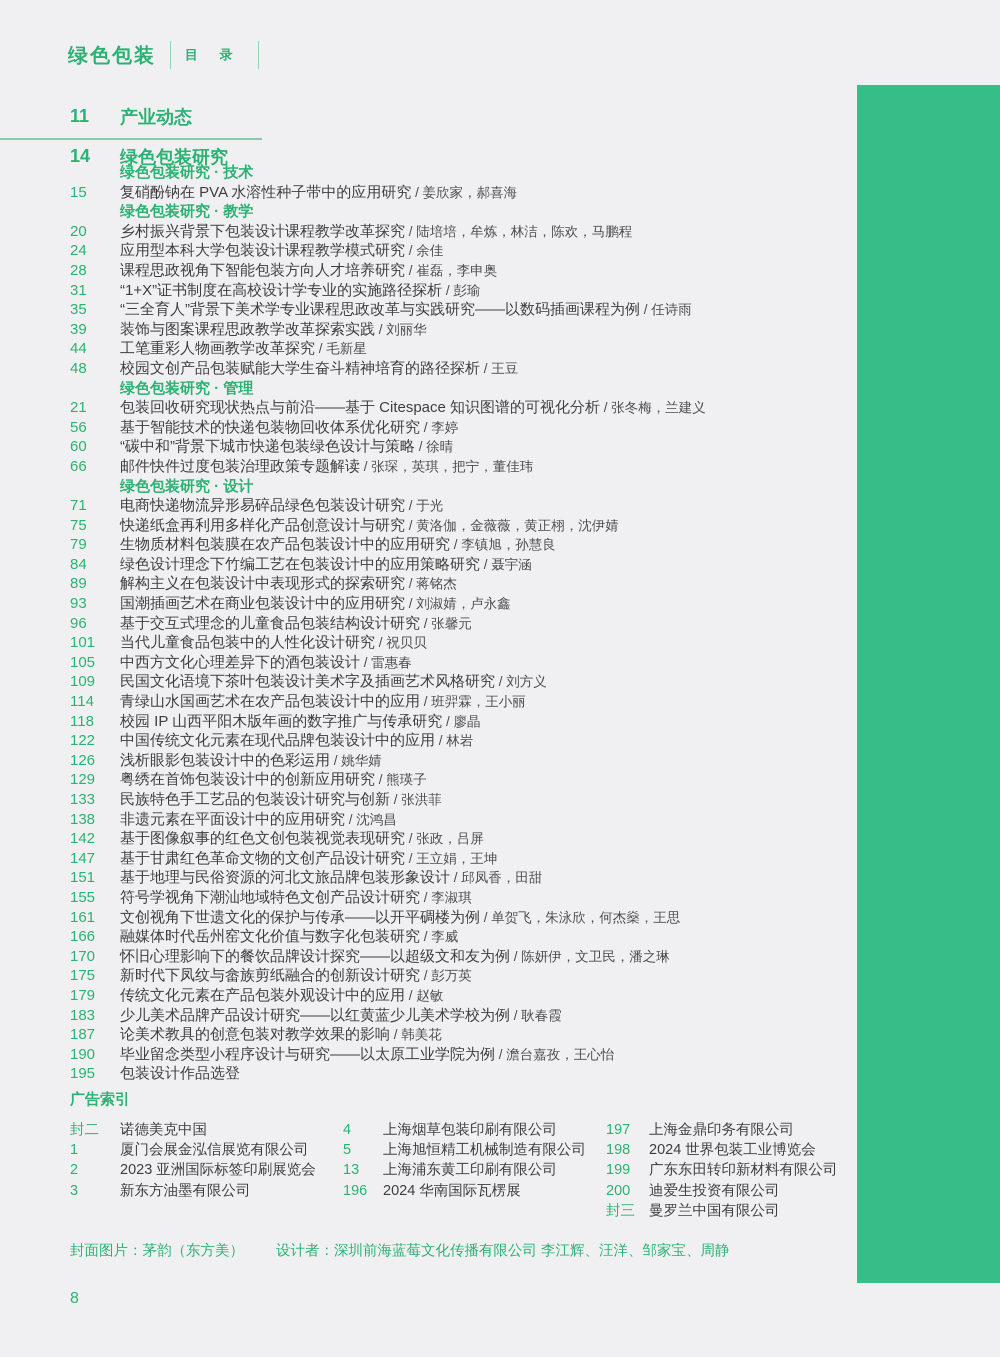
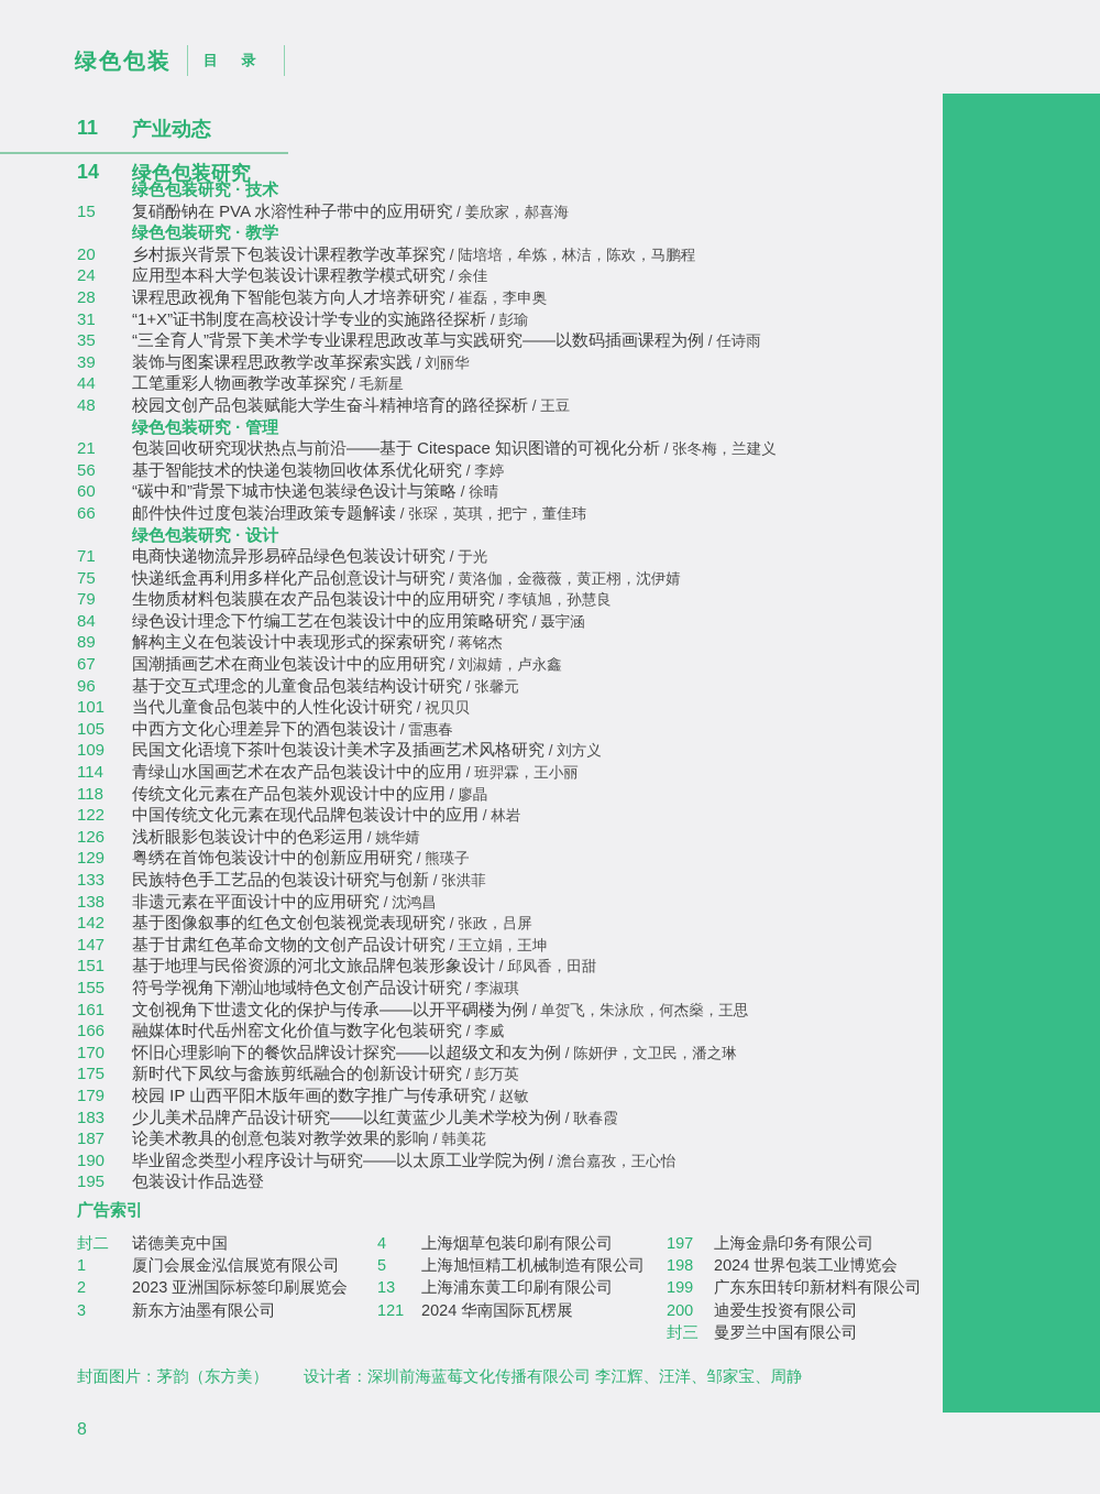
  绿色包装
  目 录
  11
  产业动态
  14
  绿色包装研究
  绿色包装研究 · 技术
  15
  复硝酚钠在 PVA 水溶性种子带中的应用研究 / 姜欣家，郝喜海
  绿色包装研究 · 教学
  20
  乡村振兴背景下包装设计课程教学改革探究 / 陆培培，牟炼，林洁，陈欢，马鹏程
  24
  应用型本科大学包装设计课程教学模式研究 / 余佳
  28
  课程思政视角下智能包装方向人才培养研究 / 崔磊，李申奥
  31
  “1+X”证书制度在高校设计学专业的实施路径探析 / 彭瑜
  35
  “三全育人”背景下美术学专业课程思政改革与实践研究——以数码插画课程为例 / 任诗雨
  39
  装饰与图案课程思政教学改革探索实践 / 刘丽华
  44
  工笔重彩人物画教学改革探究 / 毛新星
  48
  校园文创产品包装赋能大学生奋斗精神培育的路径探析 / 王豆
  绿色包装研究 · 管理
  21
  包装回收研究现状热点与前沿——基于 Citespace 知识图谱的可视化分析 / 张冬梅，兰建义
  56
  基于智能技术的快递包装物回收体系优化研究 / 李婷
  60
  “碳中和”背景下城市快递包装绿色设计与策略 / 徐晴
  66
  邮件快件过度包装治理政策专题解读 / 张琛，英琪，把宁，董佳玮
  绿色包装研究 · 设计
  71
  电商快递物流异形易碎品绿色包装设计研究 / 于光
  75
  快递纸盒再利用多样化产品创意设计与研究 / 黄洛伽，金薇薇，黄正栩，沈伊婧
  79
  生物质材料包装膜在农产品包装设计中的应用研究 / 李镇旭，孙慧良
  84
  绿色设计理念下竹编工艺在包装设计中的应用策略研究 / 聂宇涵
  89
  解构主义在包装设计中表现形式的探索研究 / 蒋铭杰
- 93
+ 67
  国潮插画艺术在商业包装设计中的应用研究 / 刘淑婧，卢永鑫
  96
  基于交互式理念的儿童食品包装结构设计研究 / 张馨元
  101
  当代儿童食品包装中的人性化设计研究 / 祝贝贝
  105
  中西方文化心理差异下的酒包装设计 / 雷惠春
  109
  民国文化语境下茶叶包装设计美术字及插画艺术风格研究 / 刘方义
  114
  青绿山水国画艺术在农产品包装设计中的应用 / 班羿霖，王小丽
  118
- 校园 IP 山西平阳木版年画的数字推广与传承研究 / 廖晶
+ 传统文化元素在产品包装外观设计中的应用 / 廖晶
  122
  中国传统文化元素在现代品牌包装设计中的应用 / 林岩
  126
  浅析眼影包装设计中的色彩运用 / 姚华婧
  129
  粤绣在首饰包装设计中的创新应用研究 / 熊瑛子
  133
  民族特色手工艺品的包装设计研究与创新 / 张洪菲
  138
  非遗元素在平面设计中的应用研究 / 沈鸿昌
  142
  基于图像叙事的红色文创包装视觉表现研究 / 张政，吕屏
  147
  基于甘肃红色革命文物的文创产品设计研究 / 王立娟，王坤
  151
  基于地理与民俗资源的河北文旅品牌包装形象设计 / 邱凤香，田甜
  155
  符号学视角下潮汕地域特色文创产品设计研究 / 李淑琪
  161
  文创视角下世遗文化的保护与传承——以开平碉楼为例 / 单贺飞，朱泳欣，何杰燊，王思
  166
  融媒体时代岳州窑文化价值与数字化包装研究 / 李威
  170
  怀旧心理影响下的餐饮品牌设计探究——以超级文和友为例 / 陈妍伊，文卫民，潘之琳
  175
  新时代下凤纹与畲族剪纸融合的创新设计研究 / 彭万英
  179
- 传统文化元素在产品包装外观设计中的应用 / 赵敏
+ 校园 IP 山西平阳木版年画的数字推广与传承研究 / 赵敏
  183
  少儿美术品牌产品设计研究——以红黄蓝少儿美术学校为例 / 耿春霞
  187
  论美术教具的创意包装对教学效果的影响 / 韩美花
  190
  毕业留念类型小程序设计与研究——以太原工业学院为例 / 澹台嘉孜，王心怡
  195
  包装设计作品选登
  广告索引
  封二
  诺德美克中国
  1
  厦门会展金泓信展览有限公司
  2
  2023 亚洲国际标签印刷展览会
  3
  新东方油墨有限公司
  4
  上海烟草包装印刷有限公司
  5
  上海旭恒精工机械制造有限公司
  13
  上海浦东黄工印刷有限公司
- 196
+ 121
  2024 华南国际瓦楞展
  197
  上海金鼎印务有限公司
  198
  2024 世界包装工业博览会
  199
  广东东田转印新材料有限公司
  200
  迪爱生投资有限公司
  封三
  曼罗兰中国有限公司
  封面图片：茅韵（东方美） 设计者：深圳前海蓝莓文化传播有限公司 李江辉、汪洋、邹家宝、周静
  8
